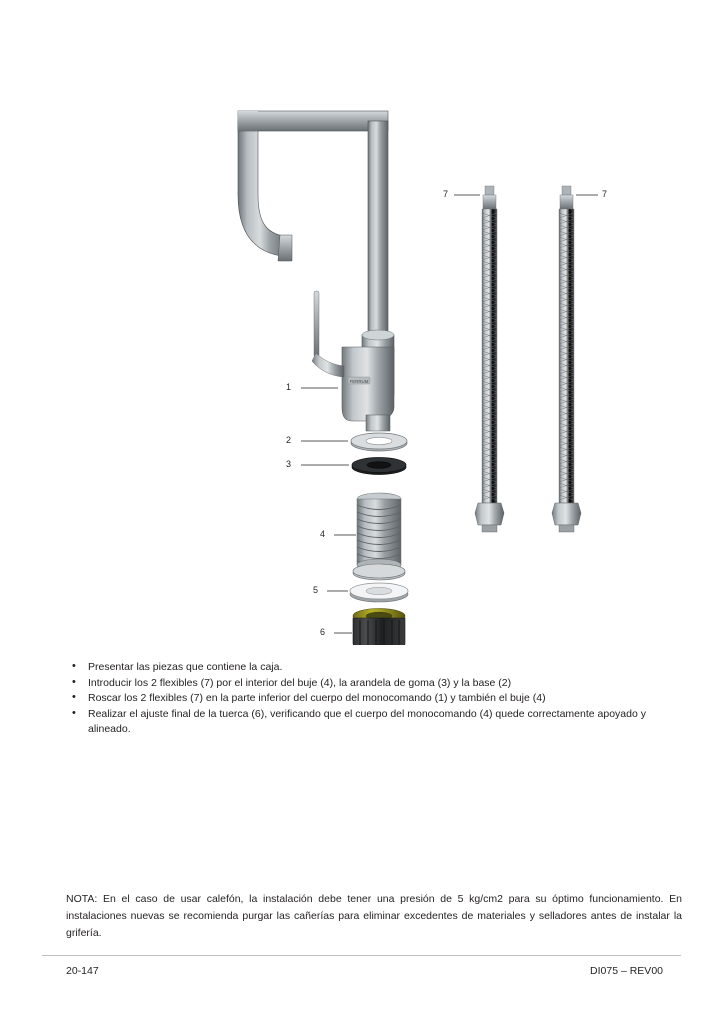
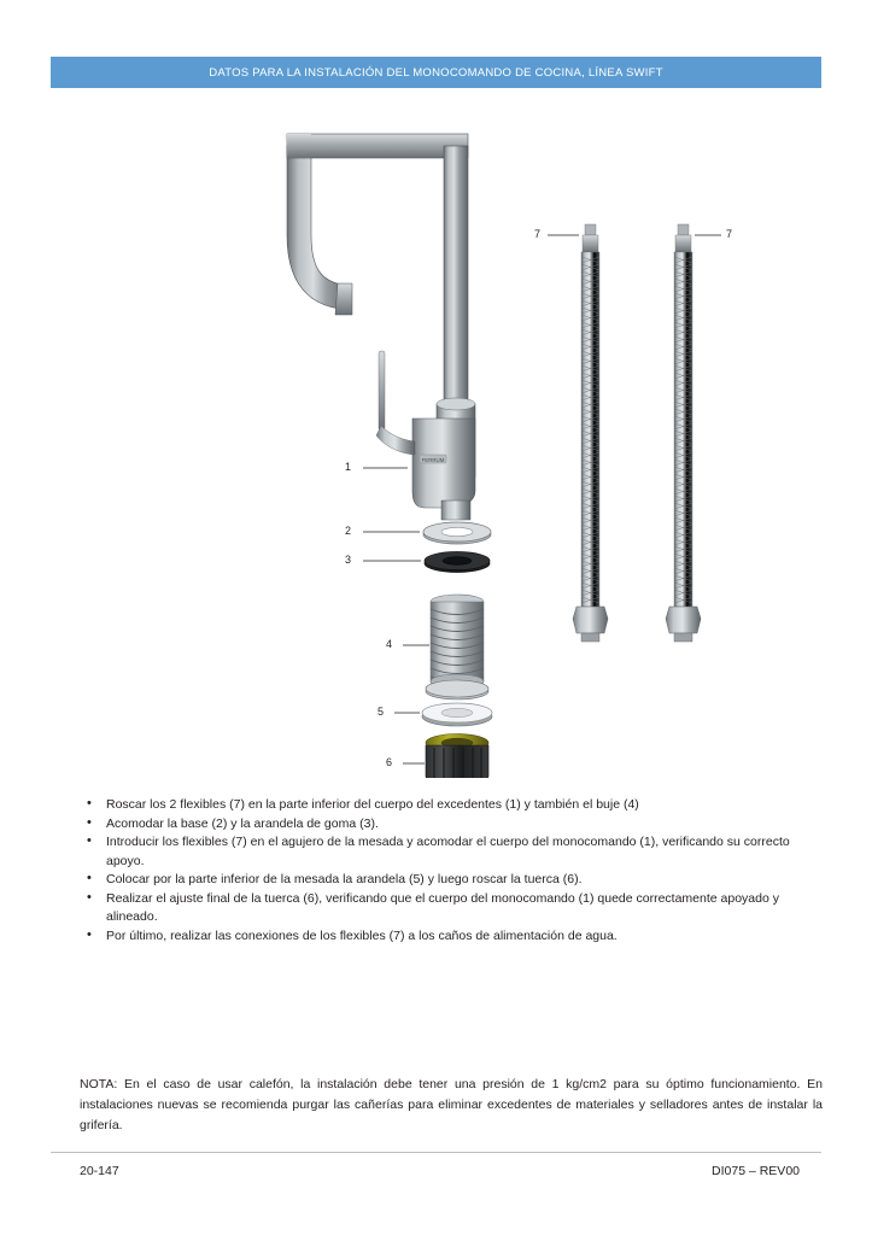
+ DATOS PARA LA INSTALACIÓN DEL MONOCOMANDO DE COCINA, LÍNEA SWIFT
  1
  2
  3
  4
  5
  6
  7
  7
- Presentar las piezas que contiene la caja.
- Introducir los 2 flexibles (7) por el interior del buje (4), la arandela de goma (3) y la base (2)
- Roscar los 2 flexibles (7) en la parte inferior del cuerpo del monocomando (1) y también el buje (4)
+ Roscar los 2 flexibles (7) en la parte inferior del cuerpo del excedentes (1) y también el buje (4)
+ Acomodar la base (2) y la arandela de goma (3).
+ Introducir los flexibles (7) en el agujero de la mesada y acomodar el cuerpo del monocomando (1), verificando su correcto apoyo.
+ Colocar por la parte inferior de la mesada la arandela (5) y luego roscar la tuerca (6).
- Realizar el ajuste final de la tuerca (6), verificando que el cuerpo del monocomando (4) quede correctamente apoyado y alineado.
+ Realizar el ajuste final de la tuerca (6), verificando que el cuerpo del monocomando (1) quede correctamente apoyado y alineado.
+ Por último, realizar las conexiones de los flexibles (7) a los caños de alimentación de agua.
- NOTA: En el caso de usar calefón, la instalación debe tener una presión de 5 kg/cm2 para su óptimo funcionamiento. En instalaciones nuevas se recomienda purgar las cañerías para eliminar excedentes de materiales y selladores antes de instalar la grifería.
+ NOTA: En el caso de usar calefón, la instalación debe tener una presión de 1 kg/cm2 para su óptimo funcionamiento. En instalaciones nuevas se recomienda purgar las cañerías para eliminar excedentes de materiales y selladores antes de instalar la grifería.
  20-147
  DI075 – REV00
